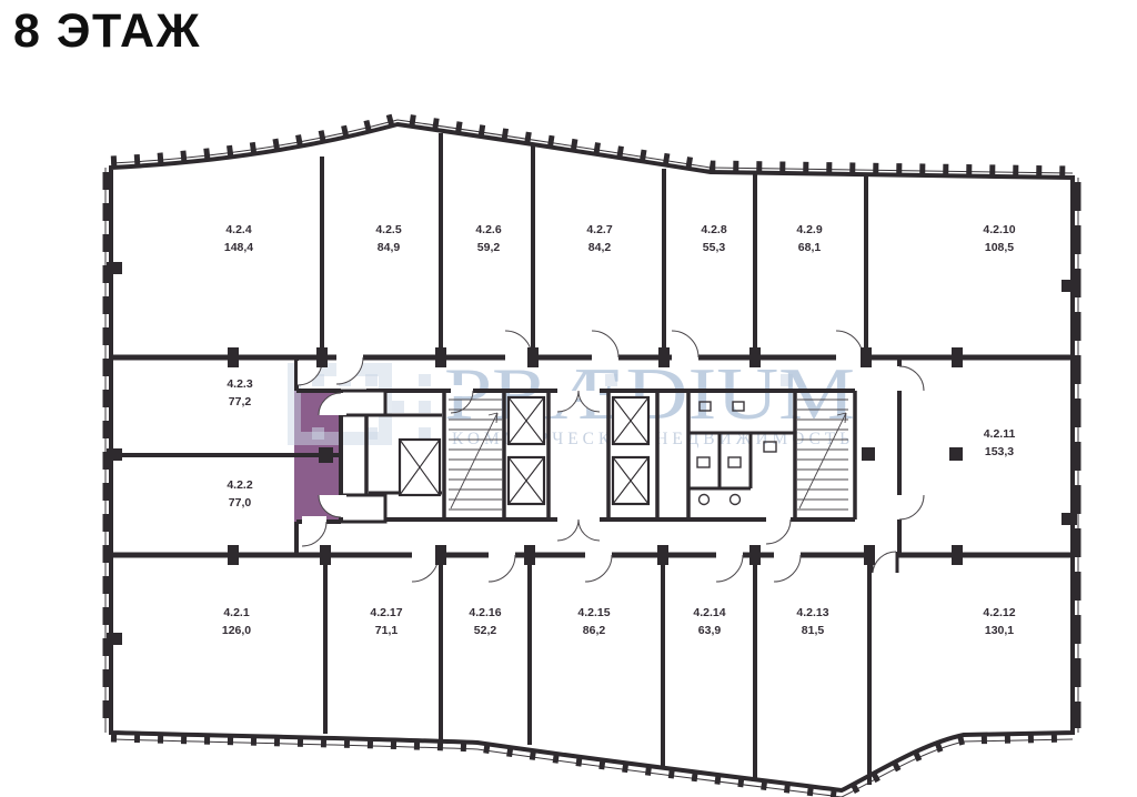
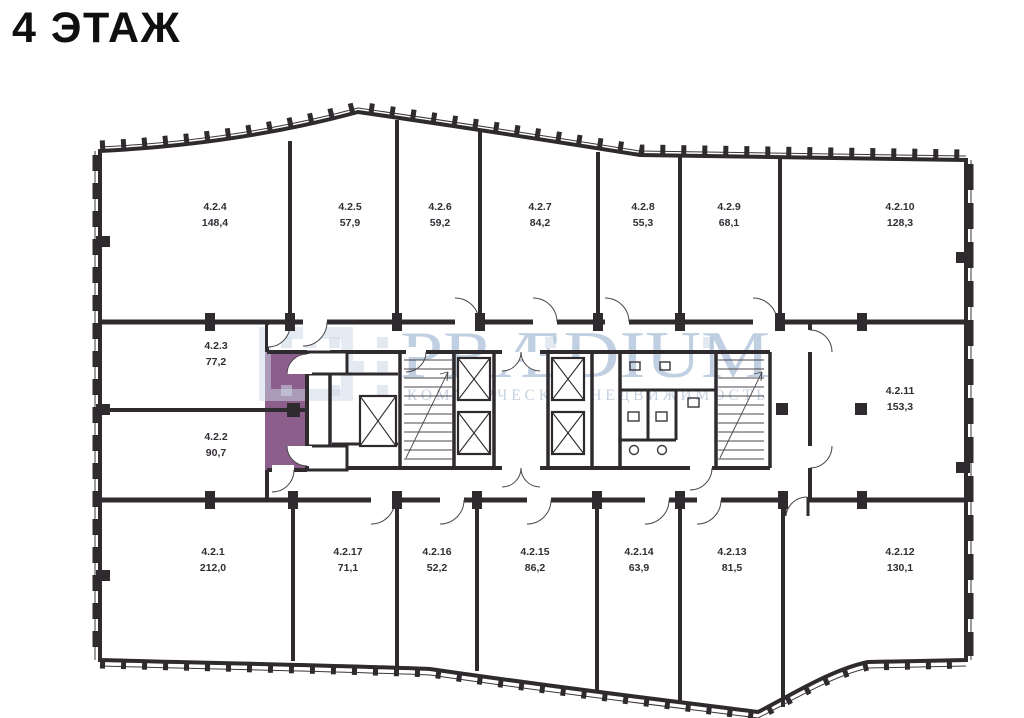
- 8 ЭТАЖ
+ 4 ЭТАЖ
  КОМЧЕСК НЕДВИЖИМОСТЬ
  4.2.4
  148,4
  4.2.5
- 84,9
+ 57,9
  4.2.6
  59,2
  4.2.7
  84,2
  4.2.8
  55,3
  4.2.9
  68,1
  4.2.10
- 108,5
+ 128,3
  4.2.3
  77,2
  4.2.2
- 77,0
+ 90,7
  4.2.11
  153,3
  4.2.1
- 126,0
+ 212,0
  4.2.17
  71,1
  4.2.16
  52,2
  4.2.15
  86,2
  4.2.14
  63,9
  4.2.13
  81,5
  4.2.12
  130,1
